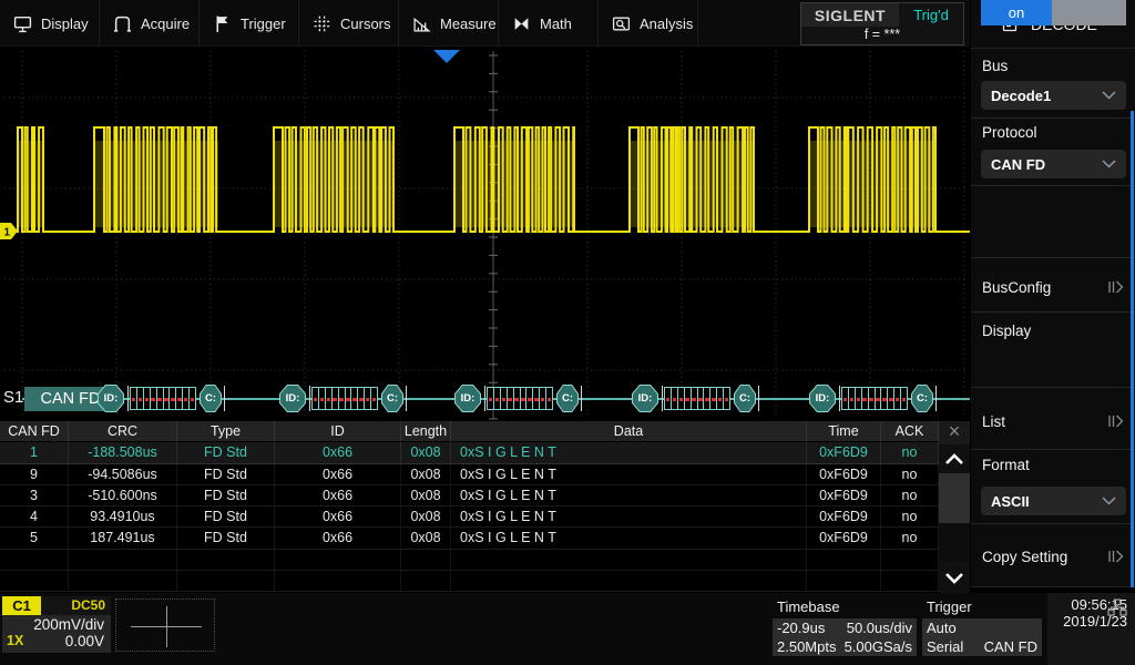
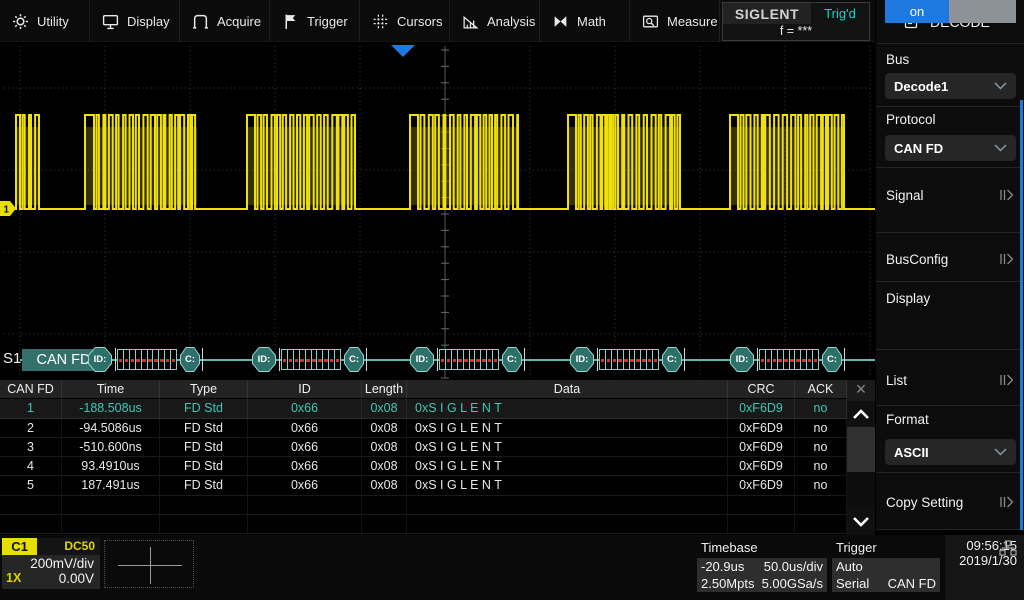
+ Utility
  Display
  Acquire
  Trigger
  Cursors
- Measure
+ Analysis
  Math
- Analysis
+ Measure
  SIGLENT
  Trig'd
  f = ***
  1
  S1
  CAN FD
  ID:
  C:
  ID:
  C:
  ID:
  C:
  ID:
  C:
  ID:
  C:
  CAN FD
- CRC
+ Time
  Type
  ID
  Length
  Data
- Time
+ CRC
  ACK
  1
  -188.508us
  FD Std
  0x66
  0x08
  0xS I G L E N T
  0xF6D9
  no
- 9
+ 2
  -94.5086us
  FD Std
  0x66
  0x08
  0xS I G L E N T
  0xF6D9
  no
  3
  -510.600ns
  FD Std
  0x66
  0x08
  0xS I G L E N T
  0xF6D9
  no
  4
  93.4910us
  FD Std
  0x66
  0x08
  0xS I G L E N T
  0xF6D9
  no
  5
  187.491us
  FD Std
  0x66
  0x08
  0xS I G L E N T
  0xF6D9
  no
  ×
  C1
  DC50
  200mV/div
  1X
  0.00V
  Timebase
  -20.9us
  50.0us/div
  2.50Mpts
  5.00GSa/s
  Trigger
  Auto
  Serial
  CAN FD
  09:56:5
- 2019/1/23
+ 2019/1/30
  Bus
  Decode1
  Protocol
  CAN FD
+ Signal
  BusConfig
  Display
  on
  List
  Format
  ASCII
  Copy Setting
